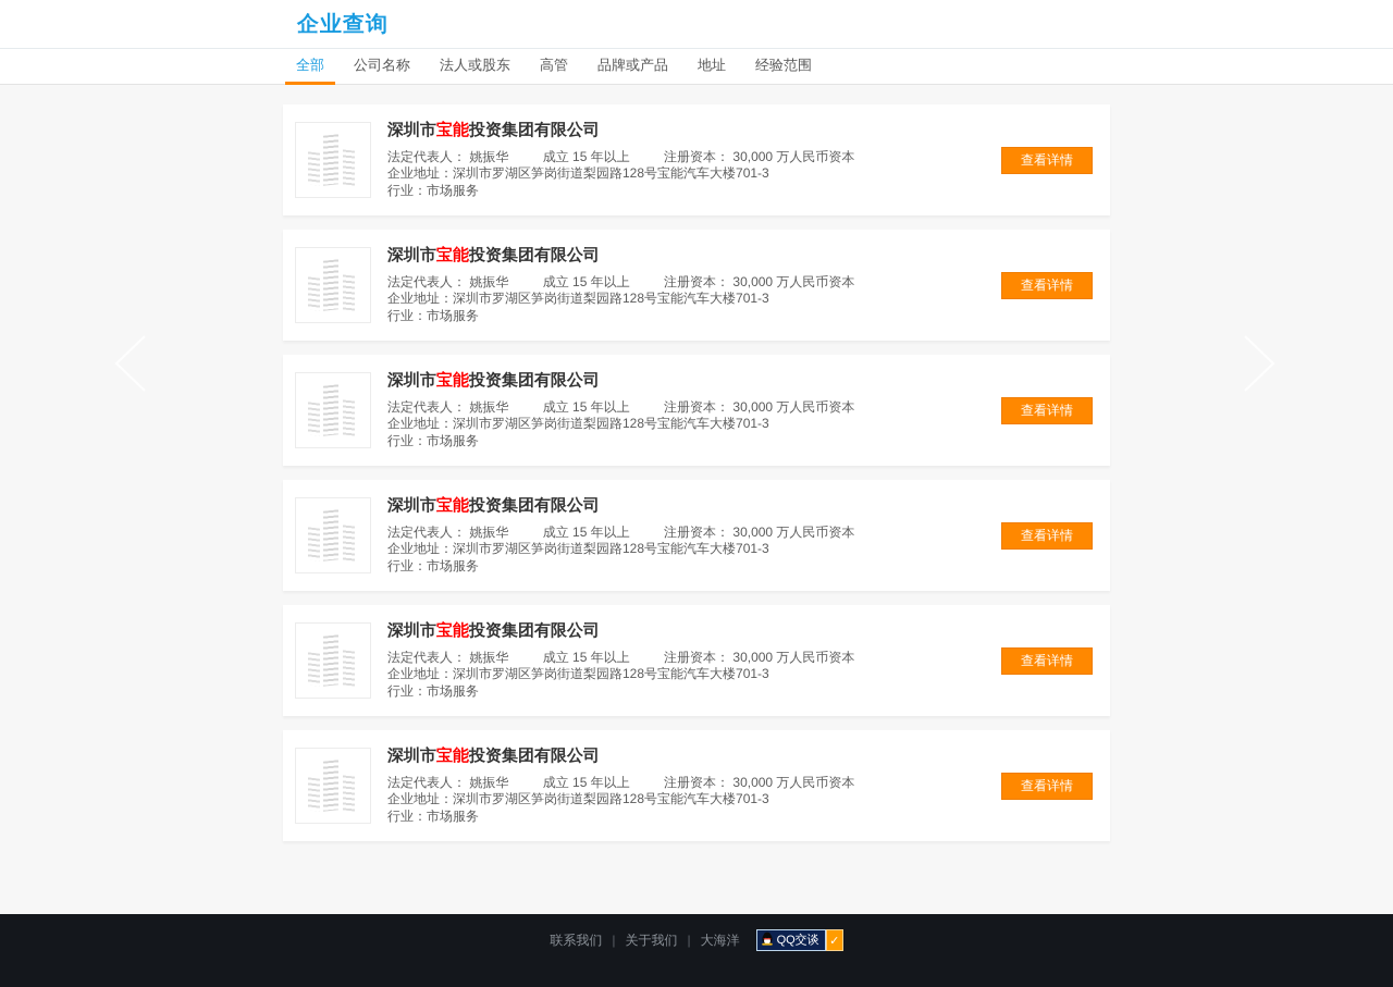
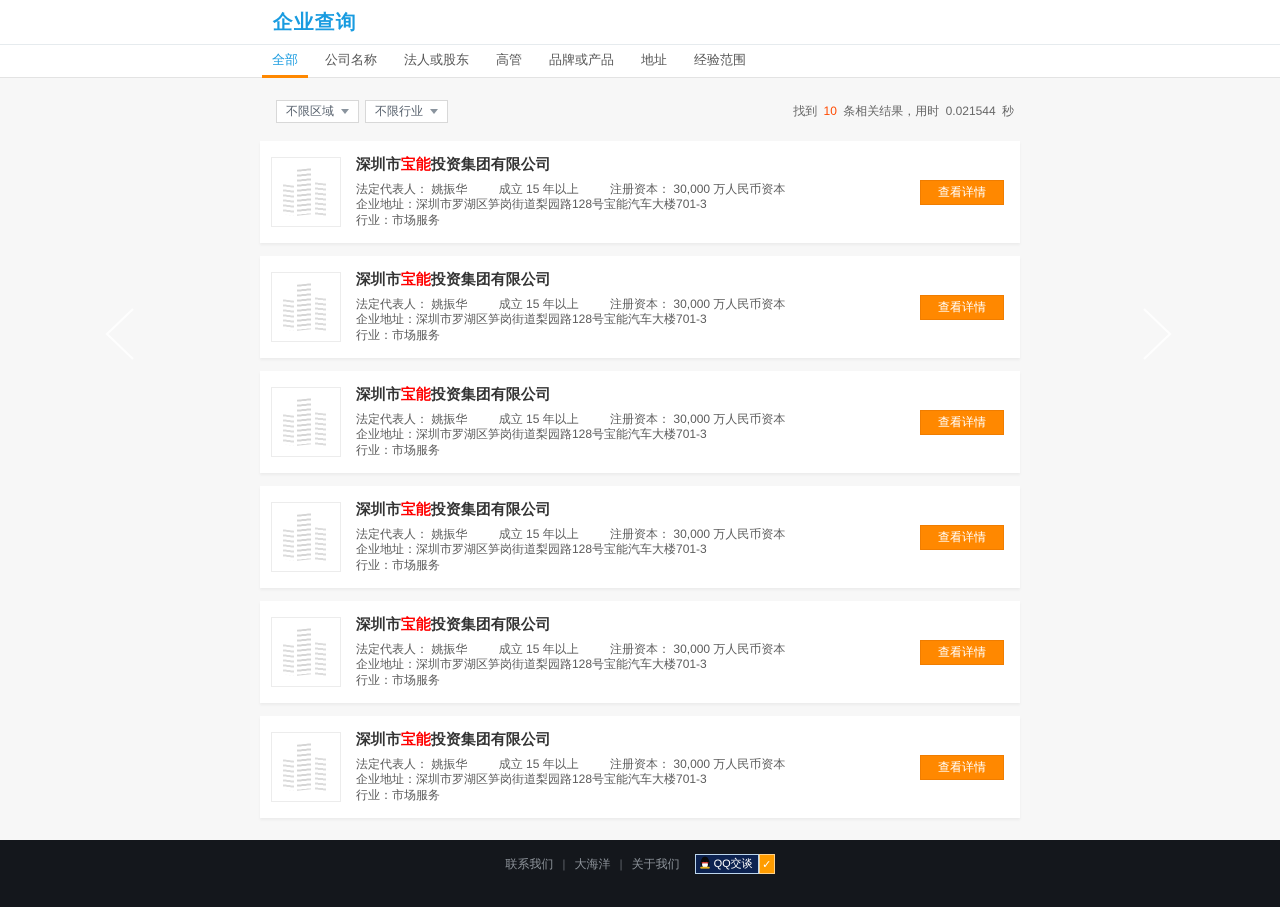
  企业查询
  全部 公司名称 法人或股东 高管 品牌或产品 地址 经验范围
+ 不限区域
+ 不限行业
+ 找到 10 条相关结果，用时 0.021544 秒
  深圳市宝能投资集团有限公司
  法定代表人： 姚振华 成立 15 年以上 注册资本： 30,000 万人民币资本
  企业地址：深圳市罗湖区笋岗街道梨园路128号宝能汽车大楼701-3
  行业：市场服务
  查看详情
  深圳市宝能投资集团有限公司
  法定代表人： 姚振华 成立 15 年以上 注册资本： 30,000 万人民币资本
  企业地址：深圳市罗湖区笋岗街道梨园路128号宝能汽车大楼701-3
  行业：市场服务
  查看详情
  深圳市宝能投资集团有限公司
  法定代表人： 姚振华 成立 15 年以上 注册资本： 30,000 万人民币资本
  企业地址：深圳市罗湖区笋岗街道梨园路128号宝能汽车大楼701-3
  行业：市场服务
  查看详情
  深圳市宝能投资集团有限公司
  法定代表人： 姚振华 成立 15 年以上 注册资本： 30,000 万人民币资本
  企业地址：深圳市罗湖区笋岗街道梨园路128号宝能汽车大楼701-3
  行业：市场服务
  查看详情
  深圳市宝能投资集团有限公司
  法定代表人： 姚振华 成立 15 年以上 注册资本： 30,000 万人民币资本
  企业地址：深圳市罗湖区笋岗街道梨园路128号宝能汽车大楼701-3
  行业：市场服务
  查看详情
  深圳市宝能投资集团有限公司
  法定代表人： 姚振华 成立 15 年以上 注册资本： 30,000 万人民币资本
  企业地址：深圳市罗湖区笋岗街道梨园路128号宝能汽车大楼701-3
  行业：市场服务
  查看详情
  联系我们
  |
- 关于我们
+ 大海洋
  |
- 大海洋
+ 关于我们
  QQ交谈
  ✓
